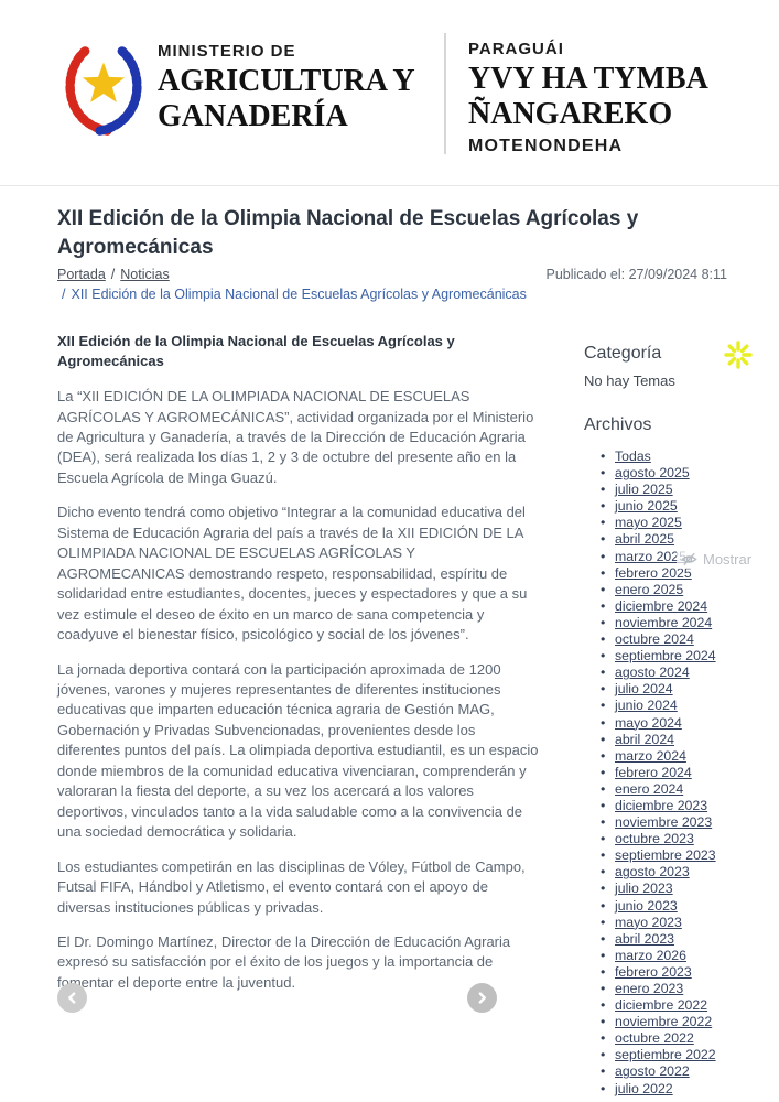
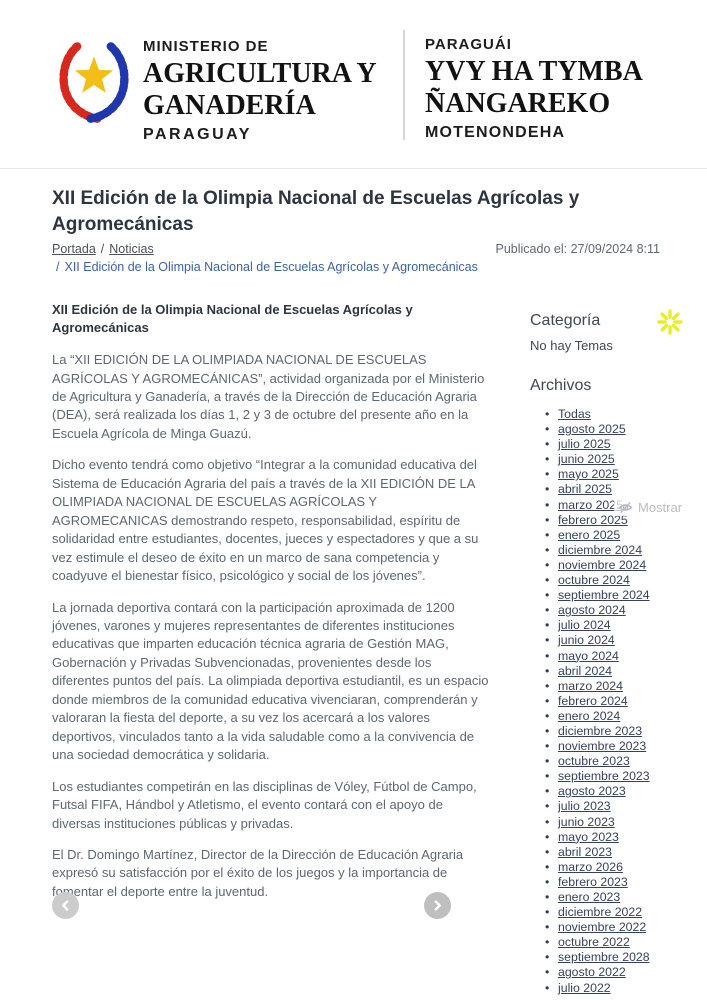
  MINISTERIO DE
  AGRICULTURA Y
  GANADERÍA
+ PARAGUAY
  PARAGUÁI
  YVY HA TYMBA
  ÑANGAREKO
  MOTENONDEHA
  XII Edición de la Olimpia Nacional de Escuelas Agrícolas y Agromecánicas
  Portada / Noticias
  / XII Edición de la Olimpia Nacional de Escuelas Agrícolas y Agromecánicas
  Publicado el: 27/09/2024 8:11
  XII Edición de la Olimpia Nacional de Escuelas Agrícolas y Agromecánicas
  La “XII EDICIÓN DE LA OLIMPIADA NACIONAL DE ESCUELAS AGRÍCOLAS Y AGROMECÁNICAS”, actividad organizada por el Ministerio de Agricultura y Ganadería, a través de la Dirección de Educación Agraria (DEA), será realizada los días 1, 2 y 3 de octubre del presente año en la Escuela Agrícola de Minga Guazú.
  Dicho evento tendrá como objetivo “Integrar a la comunidad educativa del Sistema de Educación Agraria del país a través de la XII EDICIÓN DE LA OLIMPIADA NACIONAL DE ESCUELAS AGRÍCOLAS Y AGROMECANICAS demostrando respeto, responsabilidad, espíritu de solidaridad entre estudiantes, docentes, jueces y espectadores y que a su vez estimule el deseo de éxito en un marco de sana competencia y coadyuve el bienestar físico, psicológico y social de los jóvenes”.
  La jornada deportiva contará con la participación aproximada de 1200 jóvenes, varones y mujeres representantes de diferentes instituciones educativas que imparten educación técnica agraria de Gestión MAG, Gobernación y Privadas Subvencionadas, provenientes desde los diferentes puntos del país. La olimpiada deportiva estudiantil, es un espacio donde miembros de la comunidad educativa vivenciaran, comprenderán y valoraran la fiesta del deporte, a su vez los acercará a los valores deportivos, vinculados tanto a la vida saludable como a la convivencia de una sociedad democrática y solidaria.
  Los estudiantes competirán en las disciplinas de Vóley, Fútbol de Campo, Futsal FIFA, Hándbol y Atletismo, el evento contará con el apoyo de diversas instituciones públicas y privadas.
  El Dr. Domingo Martínez, Director de la Dirección de Educación Agraria expresó su satisfacción por el éxito de los juegos y la importancia de foentar el deporte entre la juventud.
  Categoría
  No hay Temas
  Archivos
  Todas
  agosto 2025
  julio 2025
  junio 2025
  mayo 2025
  abril 2025
  marzo 2025
  febrero 2025
  enero 2025
  diciembre 2024
  noviembre 2024
  octubre 2024
  septiembre 2024
  agosto 2024
  julio 2024
  junio 2024
  mayo 2024
  abril 2024
  marzo 2024
  febrero 2024
  enero 2024
  diciembre 2023
  noviembre 2023
  octubre 2023
  septiembre 2023
  agosto 2023
  julio 2023
  junio 2023
  mayo 2023
  abril 2023
  marzo 2026
  febrero 2023
  enero 2023
  diciembre 2022
  noviembre 2022
  octubre 2022
- septiembre 2022
+ septiembre 2028
  agosto 2022
  julio 2022
  Mostrar
